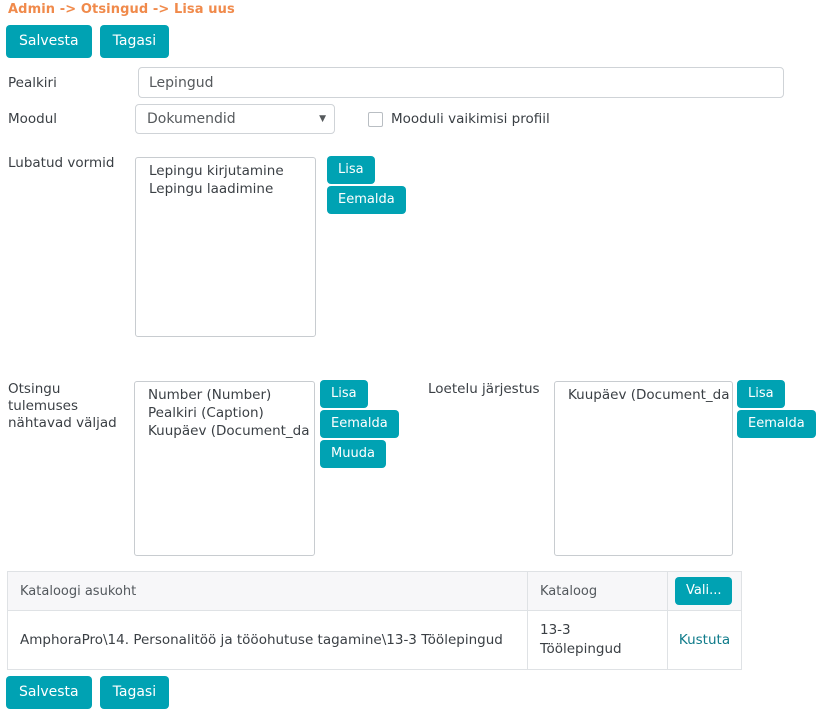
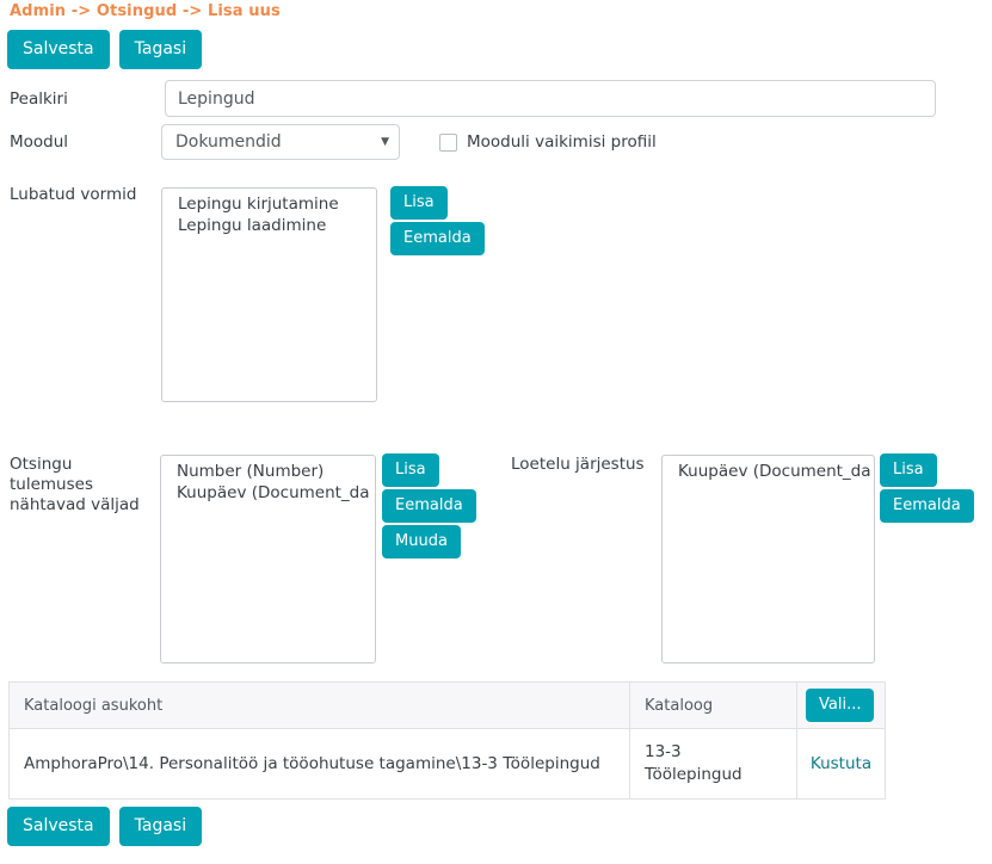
  Admin -> Otsingud -> Lisa uus
  Salvesta
  Tagasi
  Pealkiri
  Lepingud
  Moodul
  Dokumendid
  ▼
  Mooduli vaikimisi profiil
  Lubatud vormid
  Lepingu kirjutamine
  Lepingu laadimine
  Lisa
  Eemalda
  Otsingu
  tulemuses
  nähtavad väljad
  Number (Number)
- Pealkiri (Caption)
  Kuupäev (Document_da
  Lisa
  Eemalda
  Muuda
  Loetelu järjestus
  Kuupäev (Document_da
  Lisa
  Eemalda
  Kataloogi asukoht	Kataloog	Vali...
  AmphoraPro\14. Personalitöö ja tööohutuse tagamine\13-3 Töölepingud	13-3 Töölepingud	Kustuta
  Salvesta
  Tagasi
